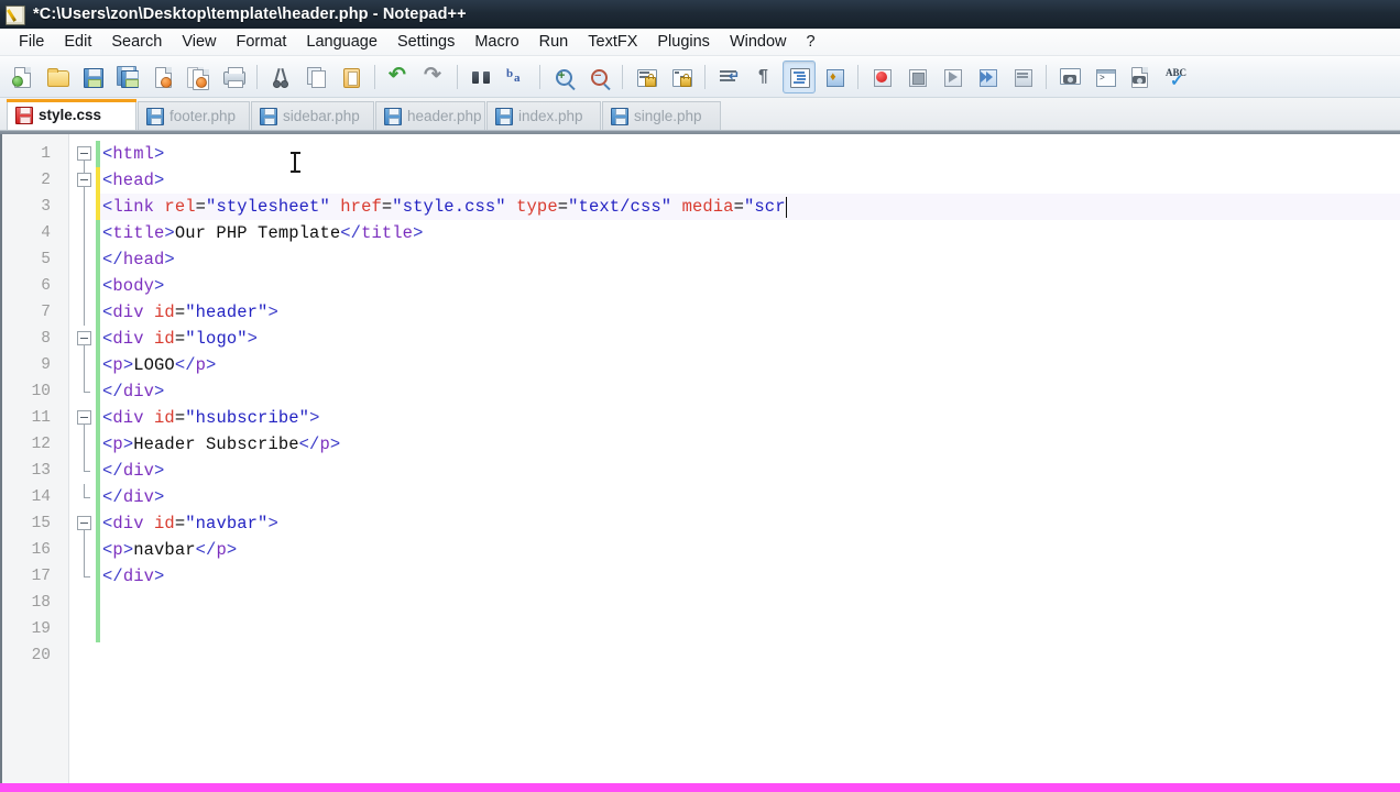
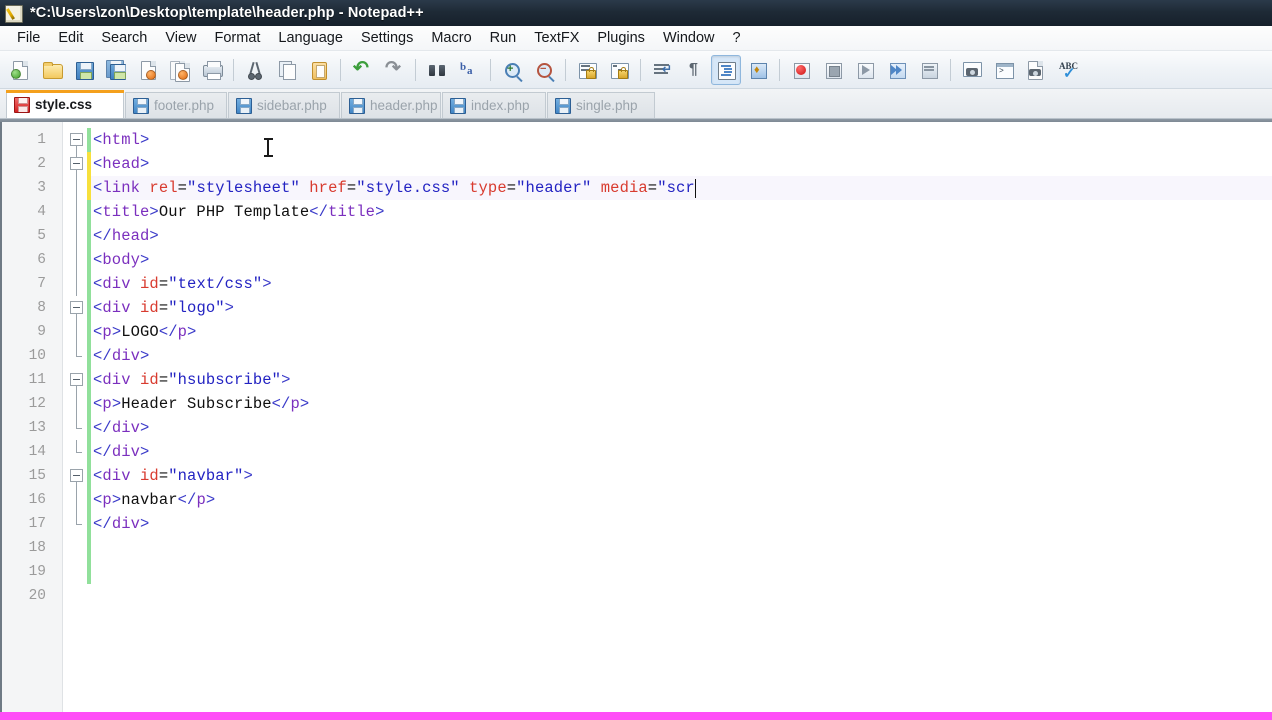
  *C:\Users\zon\Desktop\template\header.php - Notepad++
  File
  Edit
  Search
  View
  Format
  Language
  Settings
  Macro
  Run
  TextFX
  Plugins
  Window
  ?
  ↶
  ↷
  b
  a
  +
  −
  ↵
  ¶
  ♦
  ABC
  ✓
  style.css
  footer.php
  sidebar.php
  header.php
  index.php
  single.php
  1
  2
  3
  4
  5
  6
  7
  8
  9
  10
  11
  12
  13
  14
  15
  16
  17
  18
  19
  20
  <html>
  <head>
- <link rel="stylesheet" href="style.css" type="text/css" media="scr
+ <link rel="stylesheet" href="style.css" type="header" media="scr
  <title>Our PHP Template</title>
  </head>
  <body>
- <div id="header">
+ <div id="text/css">
  <div id="logo">
  <p>LOGO</p>
  </div>
  <div id="hsubscribe">
  <p>Header Subscribe</p>
  </div>
  </div>
  <div id="navbar">
  <p>navbar</p>
  </div>
